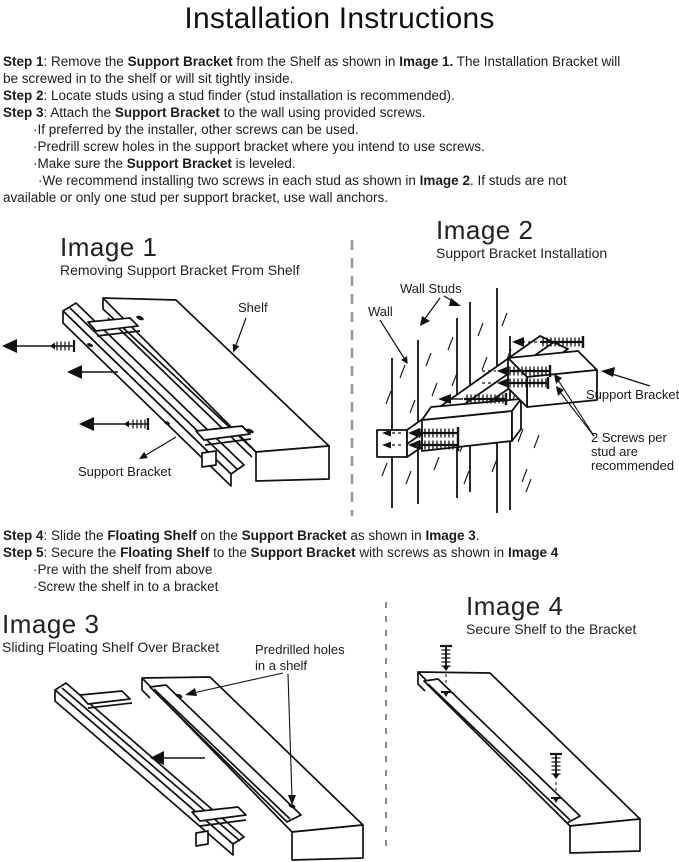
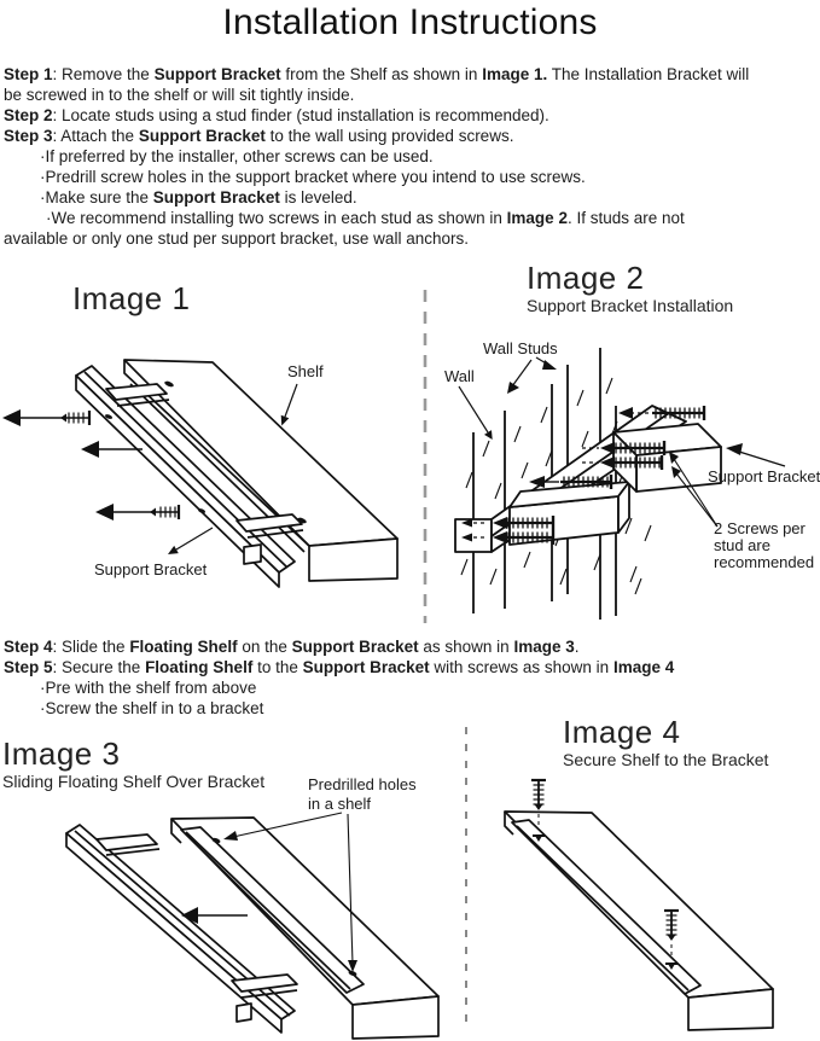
  Installation Instructions
  Step 1: Remove the Support Bracket from the Shelf as shown in Image 1. The Installation Bracket will
  be screwed in to the shelf or will sit tightly inside.
  Step 2: Locate studs using a stud finder (stud installation is recommended).
  Step 3: Attach the Support Bracket to the wall using provided screws.
  ·If preferred by the installer, other screws can be used.
  ·Predrill screw holes in the support bracket where you intend to use screws.
  ·Make sure the Support Bracket is leveled.
  ·We recommend installing two screws in each stud as shown in Image 2. If studs are not
  available or only one stud per support bracket, use wall anchors.
  Step 4: Slide the Floating Shelf on the Support Bracket as shown in Image 3.
  Step 5: Secure the Floating Shelf to the Support Bracket with screws as shown in Image 4
  ·Pre with the shelf from above
  ·Screw the shelf in to a bracket
  Image 1
- Removing Support Bracket From Shelf
  Image 2
  Support Bracket Installation
  Image 3
  Sliding Floating Shelf Over Bracket
  Image 4
  Secure Shelf to the Bracket
  Shelf
  Support Bracket
  Wall Studs
  Wall
  Support Bracket
  2 Screws per
  stud are
  recommended
  Predrilled holes
  in a shelf
